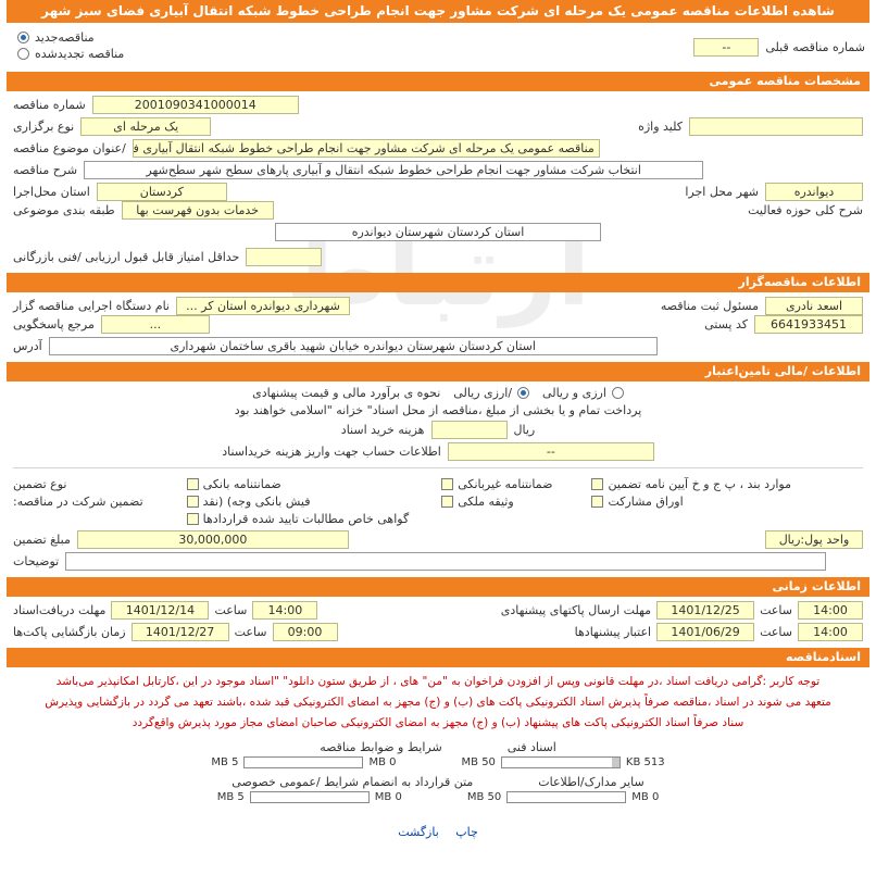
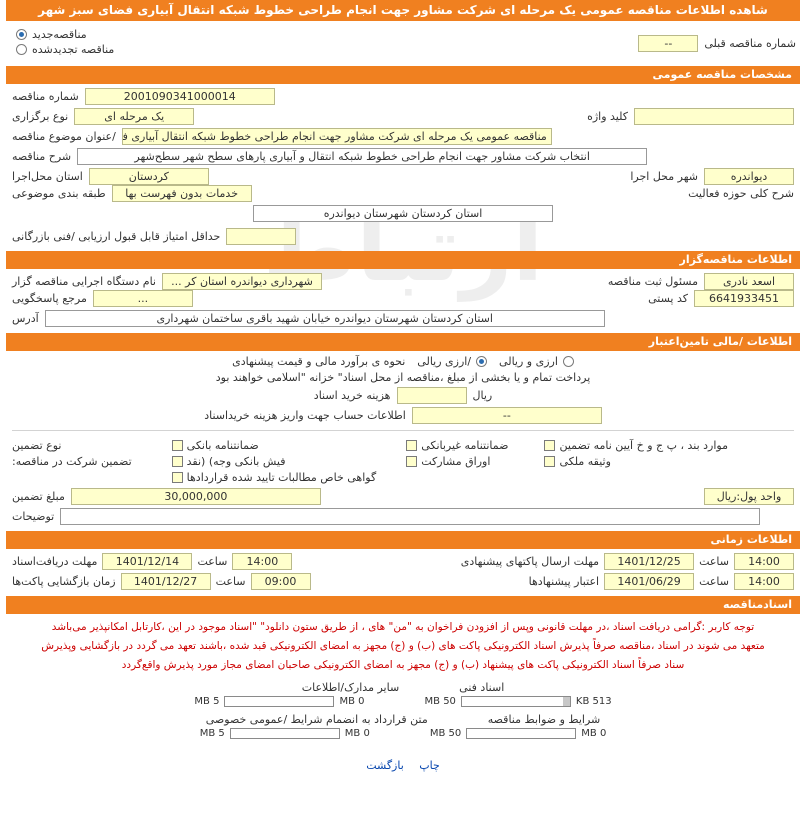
  ارتباط
  شاهده اطلاعات مناقصه عمومی یک مرحله ای شرکت مشاور جهت انجام طراحی خطوط شبکه انتقال آبیاری فضای سبز شهر
  شماره مناقصه قبلی
  --
  مناقصه‌جدید
  مناقصه تجدیدشده
  مشخصات مناقصه عمومی
  2001090341000014
  شماره مناقصه
  کلید واژه
  یک مرحله ای
  نوع برگزاری
  مناقصه عمومی یک مرحله ای شرکت مشاور جهت انجام طراحی خطوط شبکه انتقال آبیاری ف
  /عنوان موضوع مناقصه
  انتخاب شرکت مشاور جهت انجام طراحی خطوط شبکه انتقال و آبیاری پارهای سطح شهر سطح‌شهر
  شرح مناقصه
  دیواندره
  شهر محل اجرا
  کردستان
  استان محل‌اجرا
  شرح کلی حوزه فعالیت
  خدمات بدون فهرست بها
  طبقه بندی موضوعی
  استان کردستان شهرستان دیواندره
  حداقل امتیاز قابل قبول ارزیابی /فنی بازرگانی
  اطلاعات مناقصه‌گزار
  اسعد نادری
  مسئول ثبت مناقصه
  شهرداری دیواندره استان کر ...
  نام دستگاه اجرایی مناقصه گزار
  6641933451
  کد پستی
  ...
  مرجع پاسخگویی
  استان کردستان شهرستان دیواندره خیابان شهید باقری ساختمان شهرداری
  آدرس
  اطلاعات /مالی تامین‌اعتبار
  ارزی و ریالی
  /ارزی ریالی
  نحوه ی برآورد مالی و قیمت پیشنهادی
  پرداخت تمام و یا بخشی از مبلغ ،مناقصه از محل اسناد" خزانه "اسلامی خواهند بود
  ریال
  هزینه خرید اسناد
  --
  اطلاعات حساب جهت واریز هزینه خریداسناد
  موارد بند ، پ ج و خ آیین نامه تضمین
- اوراق مشارکت
+ وثیقه ملکی
  ضمانتنامه غیربانکی
- وثیقه ملکی
+ اوراق مشارکت
  ضمانتنامه بانکی
  فیش بانکی وجه) (نقد
  گواهی خاص مطالبات تایید شده قراردادها
  نوع تضمین
  تضمین شرکت در مناقصه:
  واحد پول:ریال
  30,000,000
  مبلغ تضمین
  توضیحات
  اطلاعات زمانی
  14:00
  ساعت
  1401/12/25
  مهلت ارسال پاکتهای پیشنهادی
  14:00
  ساعت
  1401/12/14
  مهلت دریافت‌اسناد
  14:00
  ساعت
  1401/06/29
  اعتبار پیشنهادها
  09:00
  ساعت
  1401/12/27
  زمان بازگشایی پاکت‌ها
  اسنادمناقصه
  توجه کاربر :گرامی دریافت اسناد ،در مهلت قانونی وپس از افزودن فراخوان به "من" های ، از طریق ستون دانلود" "اسناد موجود در این ،کارتابل امکانپذیر می‌باشد
  متعهد می شوند در اسناد ،مناقصه صرفاً پذیرش اسناد الکترونیکی پاکت های (ب) و (ج) مجهز به امضای الکترونیکی قبد شده ،باشند تعهد می گردد در بازگشایی وپذیرش
  سناد صرفاً اسناد الکترونیکی پاکت های پیشنهاد (ب) و (ج) مجهز به امضای الکترونیکی صاحبان امضای مجاز مورد پذیرش واقع‌گردد
  اسناد فنی
- شرایط و ضوابط مناقصه
+ سایر مدارک/اطلاعات
  513 KB
  50 MB
  0 MB
  5 MB
- سایر مدارک/اطلاعات
+ شرایط و ضوابط مناقصه
  متن قرارداد به انضمام شرایط /عمومی خصوصی
  0 MB
  50 MB
  0 MB
  5 MB
  چاپ بازگشت
